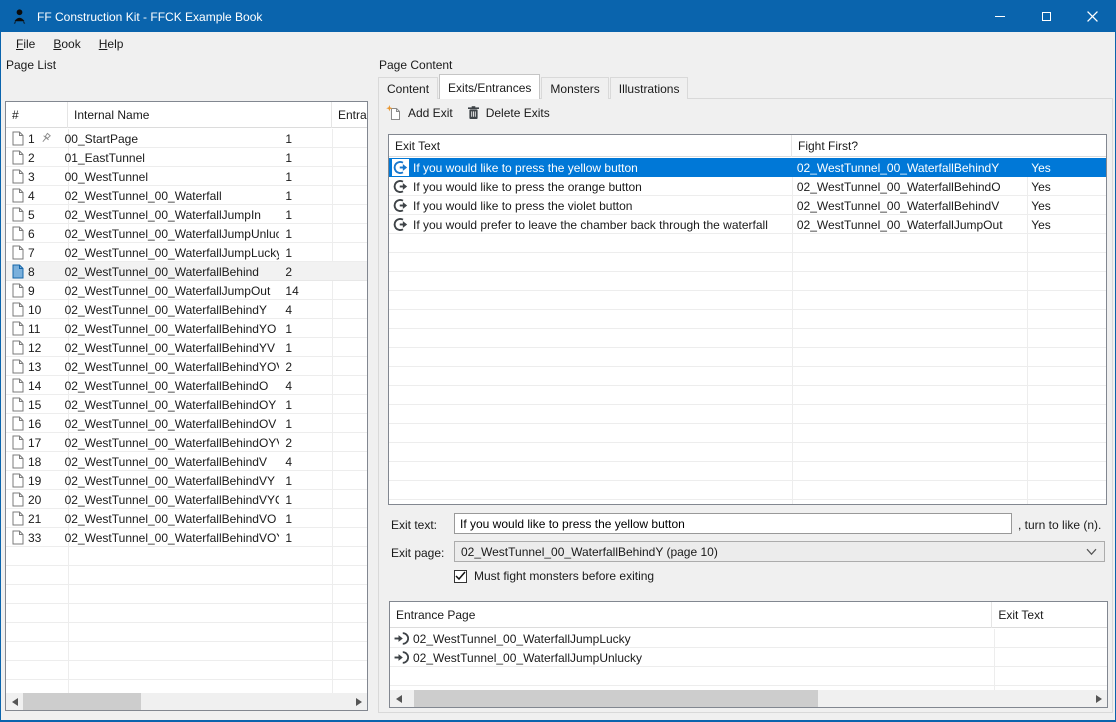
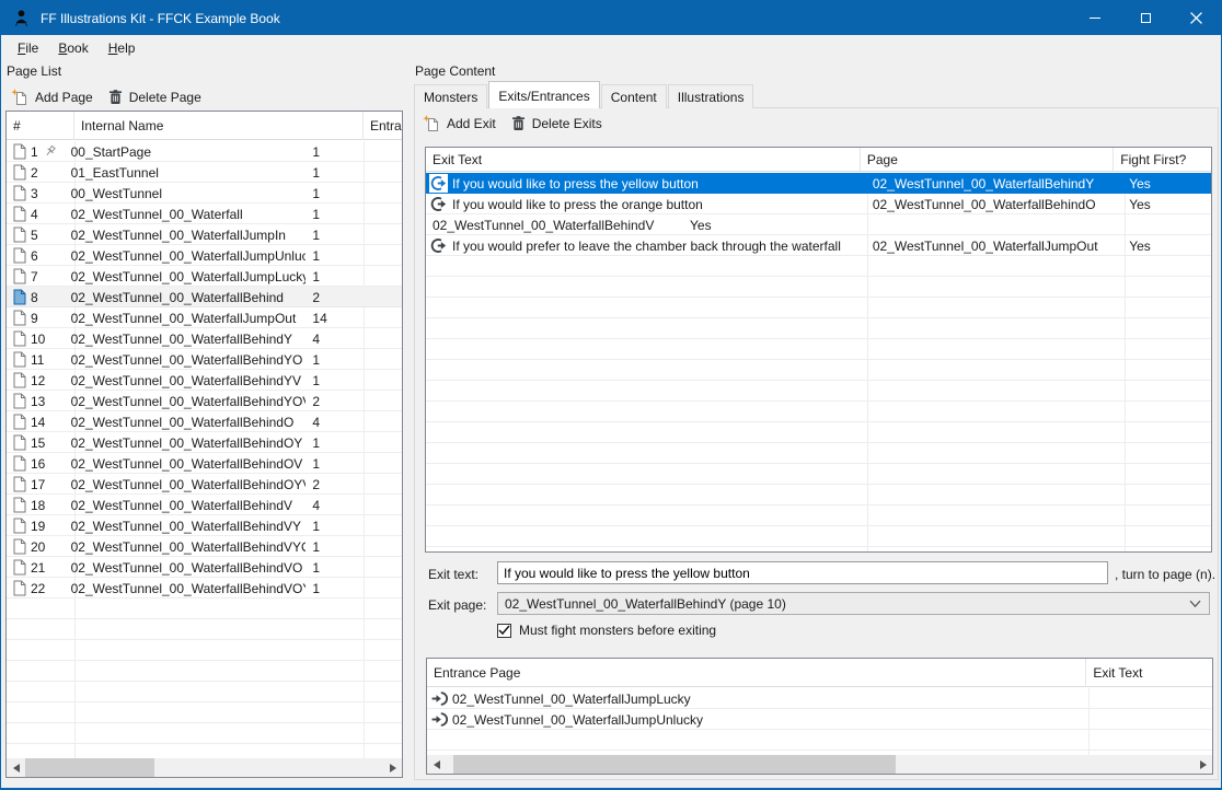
- FF Construction Kit - FFCK Example Book
+ FF Illustrations Kit - FFCK Example Book
  File
  Book
  Help
  Page List
  Page Content
+ Add Page
+ Delete Page
  #
  Internal Name
  1
  00_StartPage
  1
  2
  01_EastTunnel
  1
  3
  00_WestTunnel
  1
  4
  02_WestTunnel_00_Waterfall
  1
  5
  02_WestTunnel_00_WaterfallJumpIn
  1
  6
  02_WestTunnel_00_WaterfallJumpUnluc
  1
  7
  02_WestTunnel_00_WaterfallJumpLucky
  1
  8
  02_WestTunnel_00_WaterfallBehind
  2
  9
  02_WestTunnel_00_WaterfallJumpOut
  14
  10
  02_WestTunnel_00_WaterfallBehindY
  4
  11
  02_WestTunnel_00_WaterfallBehindYO
  1
  12
  02_WestTunnel_00_WaterfallBehindYV
  1
  13
  02_WestTunnel_00_WaterfallBehindYO
  2
  14
  02_WestTunnel_00_WaterfallBehindO
  4
  15
  02_WestTunnel_00_WaterfallBehindOY
  1
  16
  02_WestTunnel_00_WaterfallBehindOV
  1
  17
  02_WestTunnel_00_WaterfallBehindOY
  2
  18
  02_WestTunnel_00_WaterfallBehindV
  4
  19
  02_WestTunnel_00_WaterfallBehindVY
  1
  20
  02_WestTunnel_00_WaterfallBehindVY
  1
  21
  02_WestTunnel_00_WaterfallBehindVO
  1
- 33
+ 22
  02_WestTunnel_00_WaterfallBehindVO
  1
- Content
+ Monsters
  Exits/Entrances
- Monsters
+ Content
  Illustrations
  Add Exit
  Delete Exits
  Exit Text
+ Page
  Fight First?
  If you would like to press the yellow button
  02_WestTunnel_00_WaterfallBehindY
  Yes
  If you would like to press the orange button
  02_WestTunnel_00_WaterfallBehindO
  Yes
- If you would like to press the violet button
  02_WestTunnel_00_WaterfallBehindV
  Yes
  If you would prefer to leave the chamber back through the waterfall
  02_WestTunnel_00_WaterfallJumpOut
  Yes
  Exit text:
  If you would like to press the yellow button
- , turn to like (n).
+ , turn to page (n).
  Exit page:
  02_WestTunnel_00_WaterfallBehindY (page 10)
  Must fight monsters before exiting
  Entrance Page
  Exit Text
  02_WestTunnel_00_WaterfallJumpLucky
  02_WestTunnel_00_WaterfallJumpUnlucky
